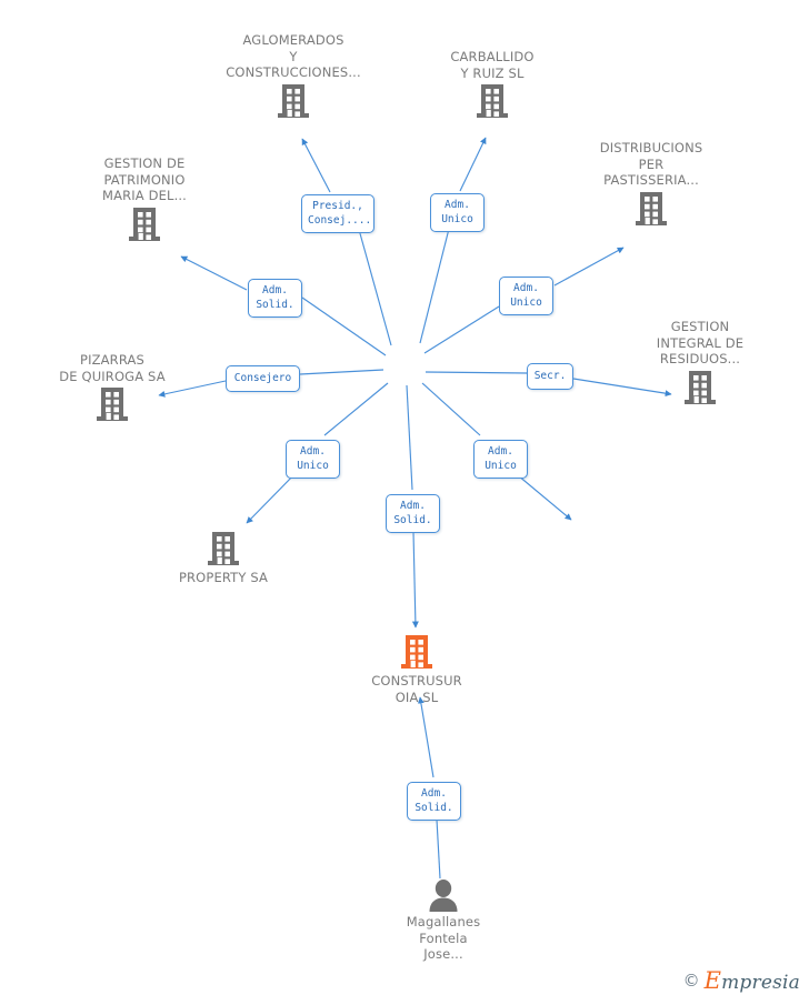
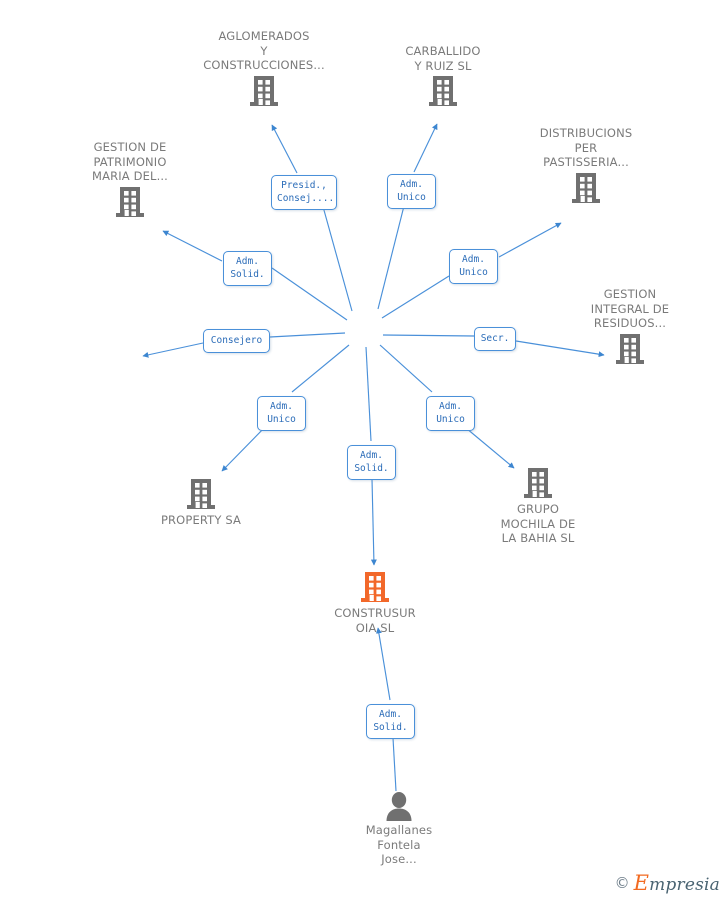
  AGLOMERADOS
  Y
  CONSTRUCCIONES...
  CARBALLIDO
  Y RUIZ SL
  GESTION DE
  PATRIMONIO
  MARIA DEL...
  DISTRIBUCIONS
  PER
  PASTISSERIA...
  GESTION
  INTEGRAL DE
  RESIDUOS...
- PIZARRAS
- DE QUIROGA SA
  PROPERTY SA
+ GRUPO
+ MOCHILA DE
+ LA BAHIA SL
  CONSTRUSUR
  OIA SL
  Magallanes
  Fontela
  Jose...
  Presid.,
  Consej....
  Adm.
  Unico
  Adm.
  Solid.
  Adm.
  Unico
  Consejero
  Secr.
  Adm.
  Unico
  Adm.
  Unico
  Adm.
  Solid.
  Adm.
  Solid.
  ©
  Empresia
